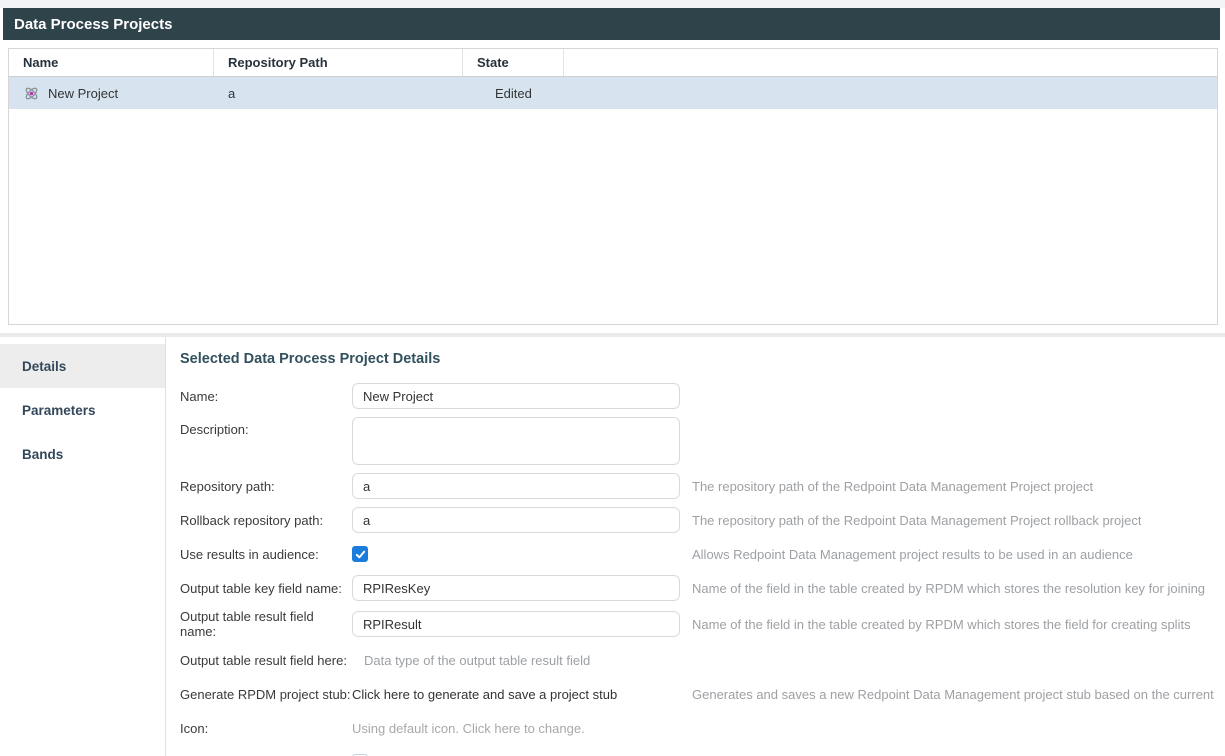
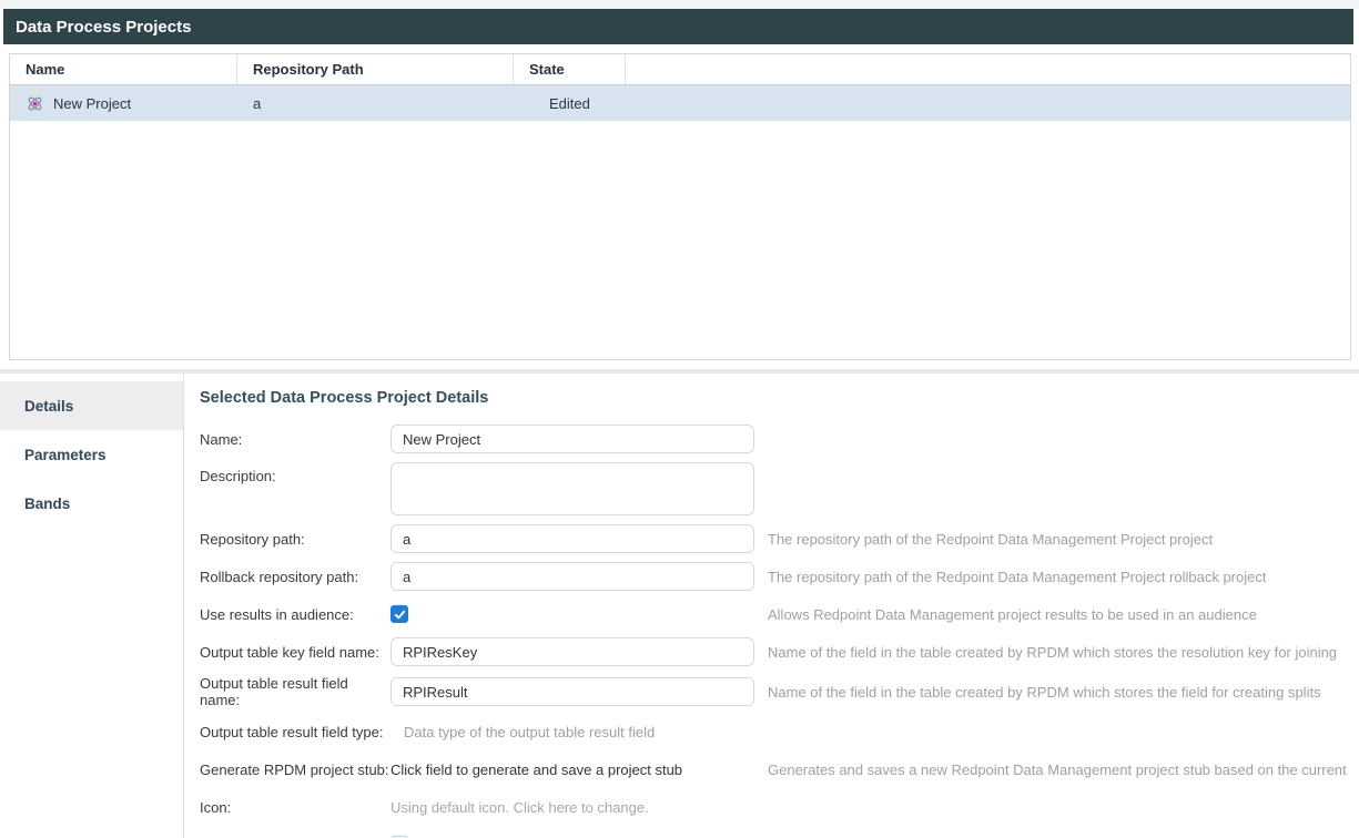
  Data Process Projects
  Name
  Repository Path
  State
  New Project
  a
  Edited
  Details
  Parameters
  Bands
  Selected Data Process Project Details
  Name:
  New Project
  Description:
  Repository path:
  a
  The repository path of the Redpoint Data Management Project project
  Rollback repository path:
  a
  The repository path of the Redpoint Data Management Project rollback project
  Use results in audience:
  Allows Redpoint Data Management project results to be used in an audience
  Output table key field name:
  RPIResKey
  Name of the field in the table created by RPDM which stores the resolution key for joining
  Output table result field name:
  RPIResult
  Name of the field in the table created by RPDM which stores the field for creating splits
- Output table result field here:
+ Output table result field type:
  Data type of the output table result field
  Generate RPDM project stub:
- Click here to generate and save a project stub
+ Click field to generate and save a project stub
  Generates and saves a new Redpoint Data Management project stub based on the current
  Icon:
  Using default icon. Click here to change.
